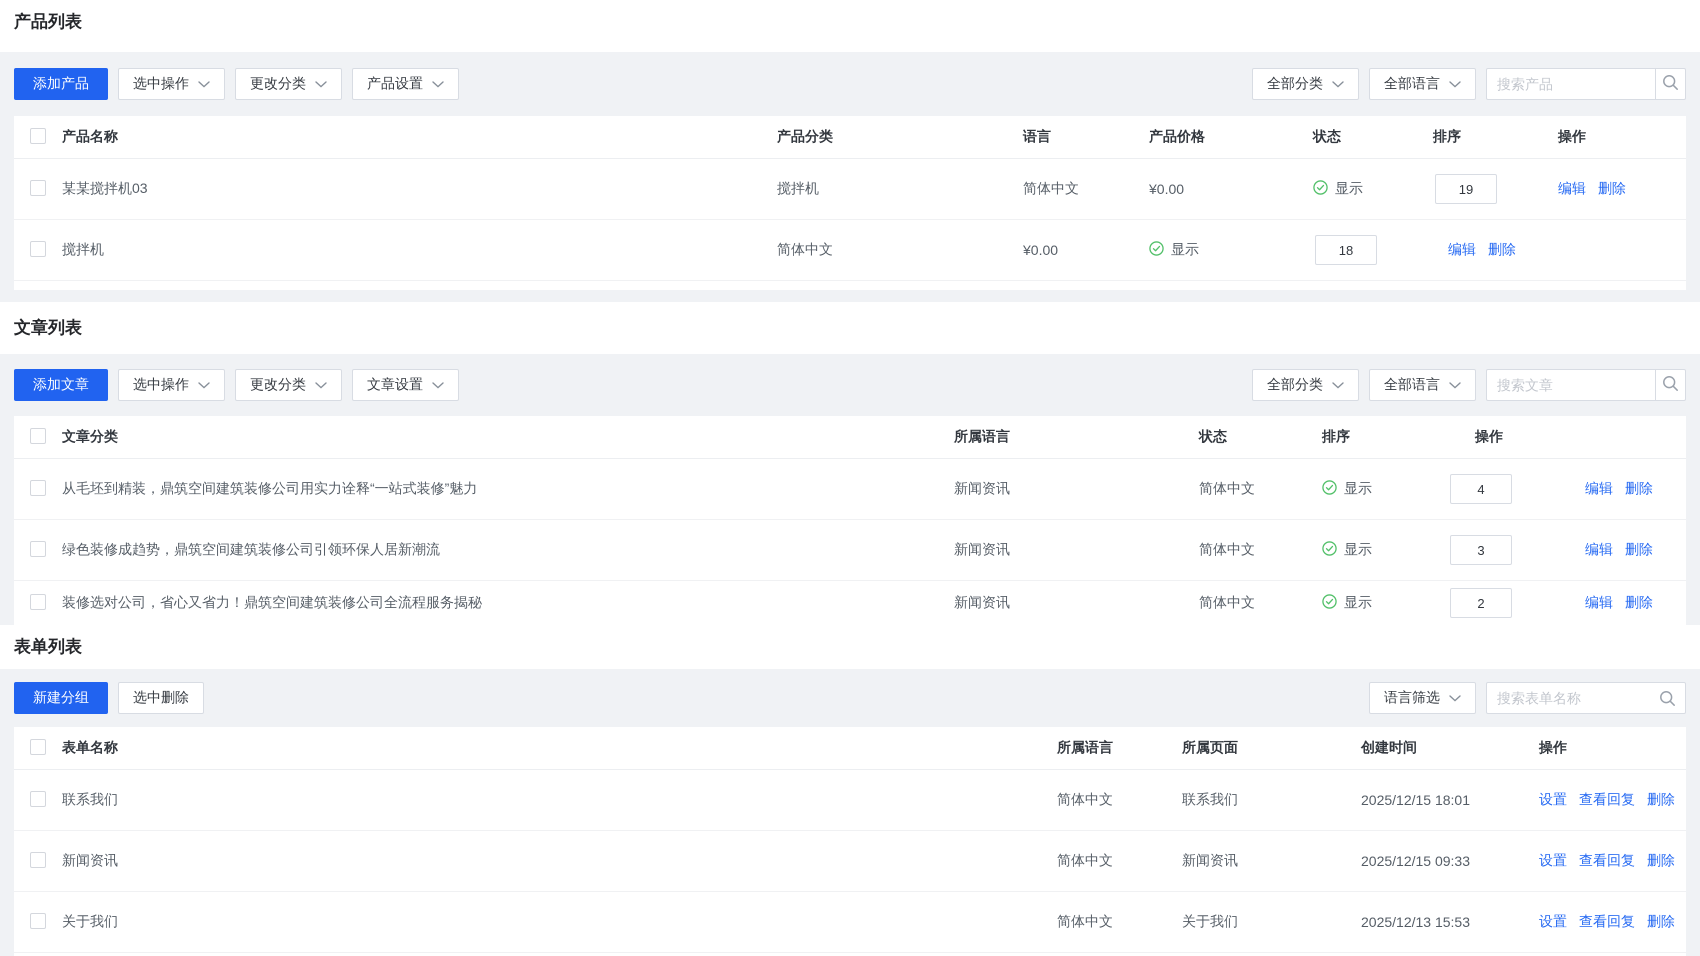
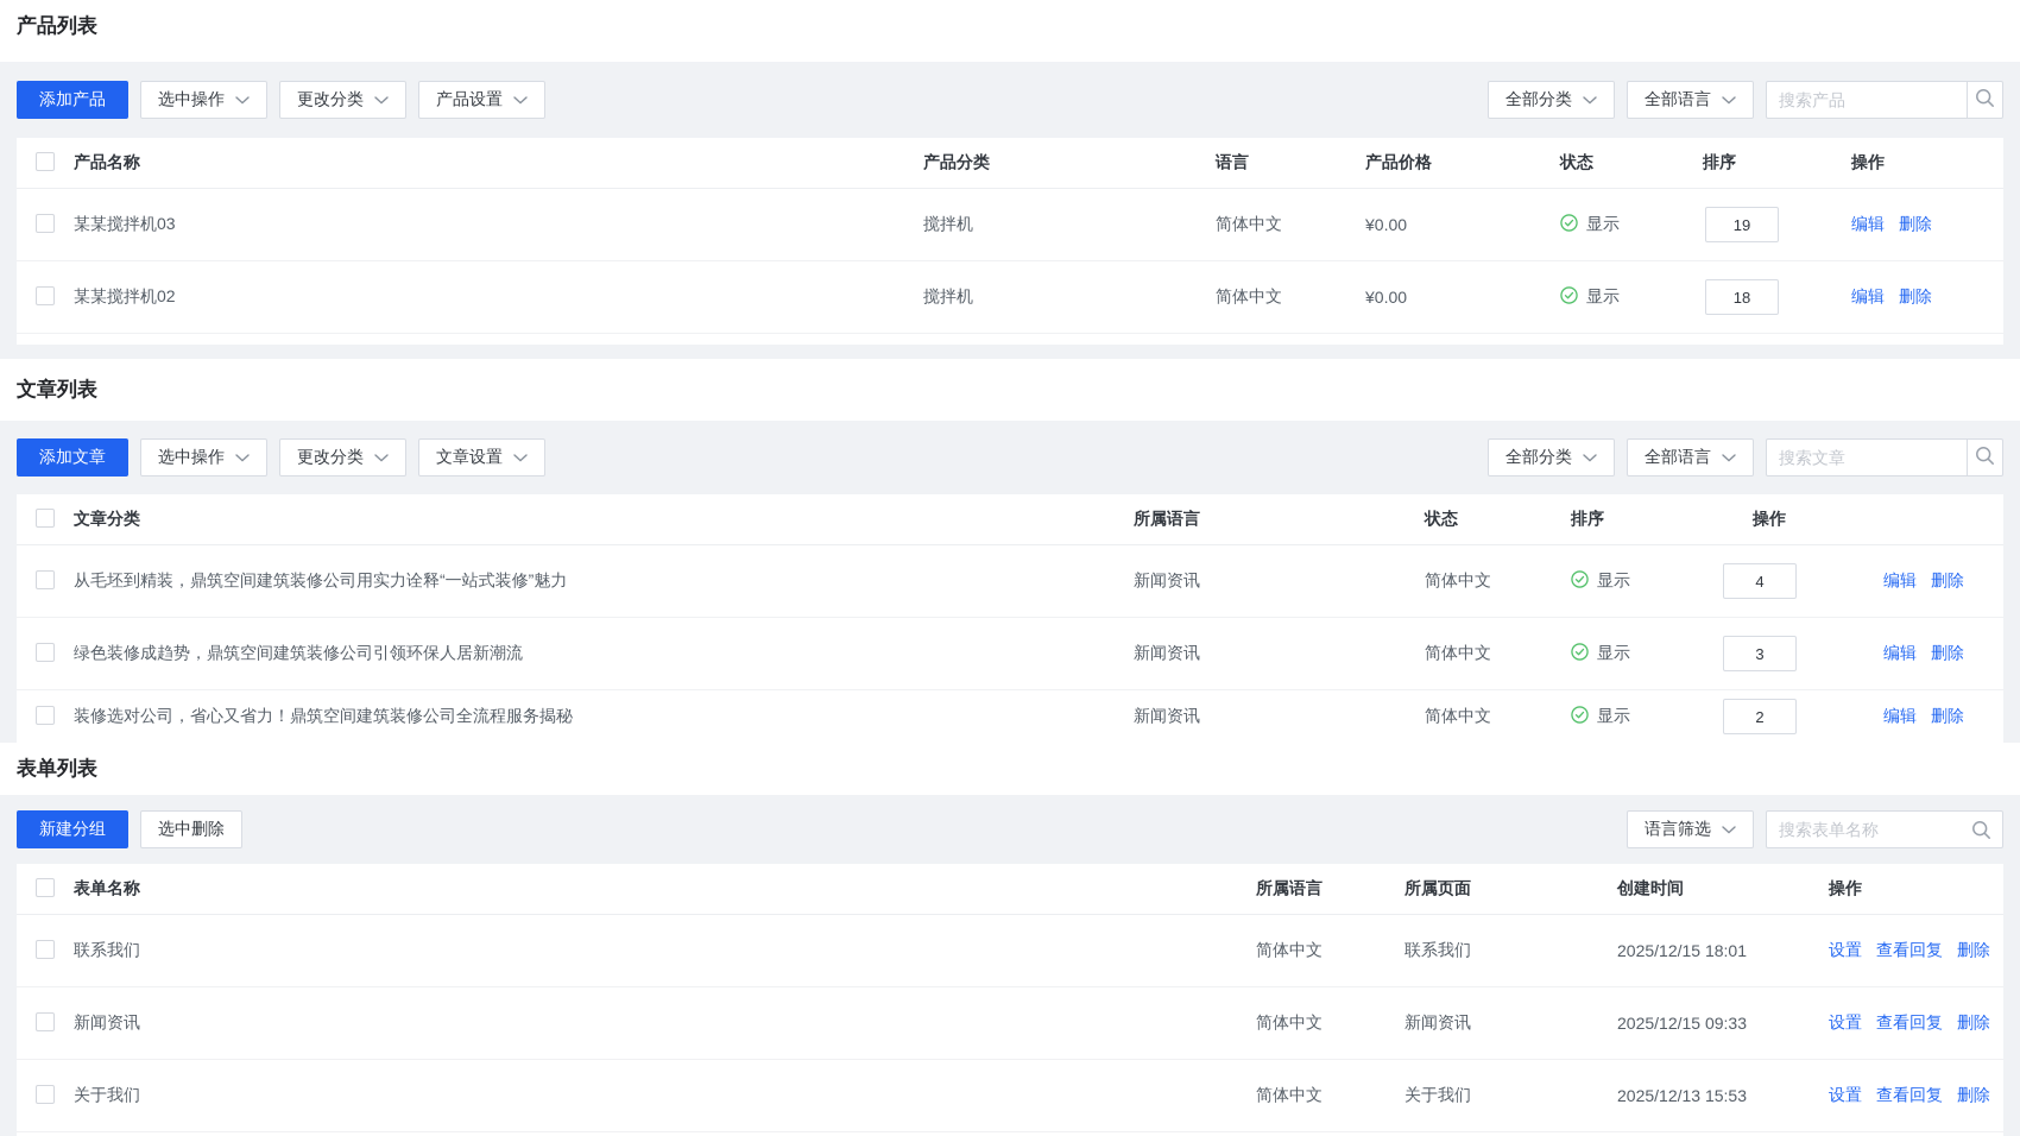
  产品列表
  添加产品
  选中操作
  更改分类
  产品设置
  全部分类
  全部语言
  搜索产品
  产品名称
  产品分类
  语言
  产品价格
  状态
  排序
  操作
  某某搅拌机03
  搅拌机
  简体中文
  ¥0.00
  显示
  19
  编辑
  删除
+ 某某搅拌机02
  搅拌机
  简体中文
  ¥0.00
  显示
  18
  编辑
  删除
  文章列表
  添加文章
  选中操作
  更改分类
  文章设置
  全部分类
  全部语言
  搜索文章
  文章分类
  所属语言
  状态
  排序
  操作
  从毛坯到精装，鼎筑空间建筑装修公司用实力诠释“一站式装修”魅力
  新闻资讯
  简体中文
  显示
  4
  编辑
  删除
  绿色装修成趋势，鼎筑空间建筑装修公司引领环保人居新潮流
  新闻资讯
  简体中文
  显示
  3
  编辑
  删除
  装修选对公司，省心又省力！鼎筑空间建筑装修公司全流程服务揭秘
  新闻资讯
  简体中文
  显示
  2
  编辑
  删除
  表单列表
  新建分组
  选中删除
  语言筛选
  搜索表单名称
  表单名称
  所属语言
  所属页面
  创建时间
  操作
  联系我们
  简体中文
  联系我们
  2025/12/15 18:01
  设置
  查看回复
  删除
  新闻资讯
  简体中文
  新闻资讯
  2025/12/15 09:33
  设置
  查看回复
  删除
  关于我们
  简体中文
  关于我们
  2025/12/13 15:53
  设置
  查看回复
  删除
